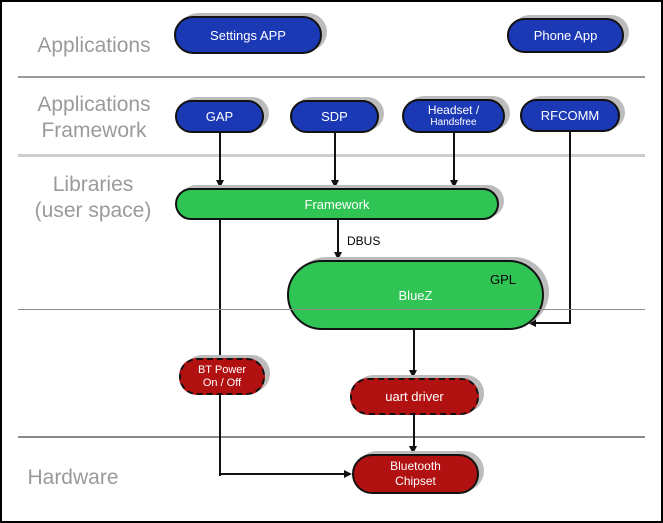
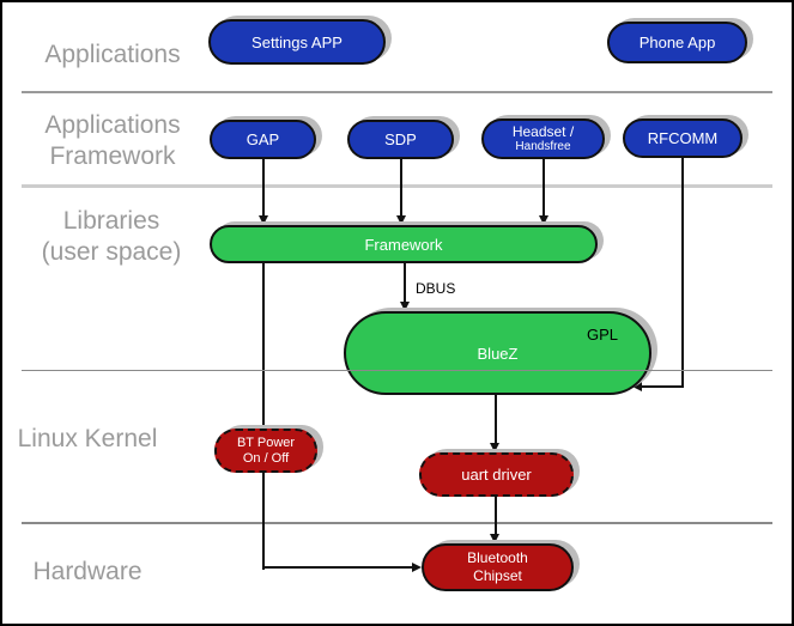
  Applications
  Applications
  Framework
  Libraries
  (user space)
+ Linux Kernel
  Hardware
  DBUS
  Settings APP
  Phone App
  GAP
  SDP
  Headset /
  Handsfree
  RFCOMM
  Framework
  BlueZ
  GPL
  BT Power
  On / Off
  uart driver
  Bluetooth
  Chipset
